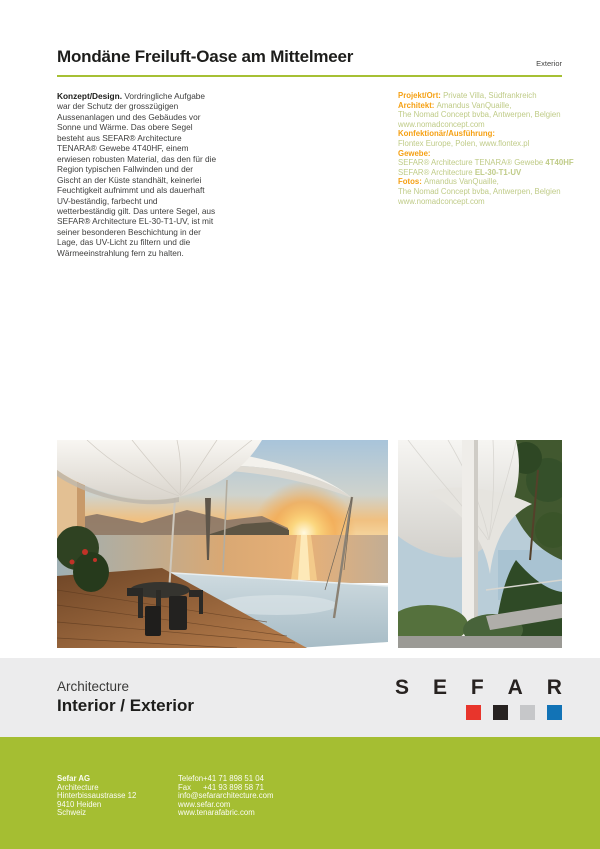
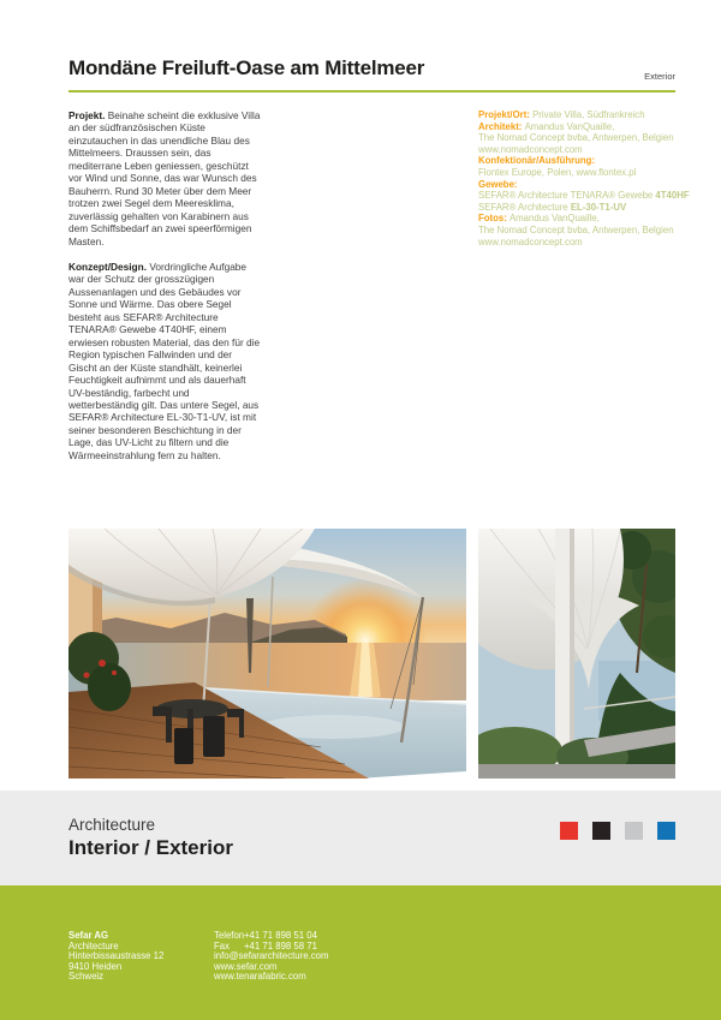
  Mondäne Freiluft-Oase am Mittelmeer
  Exterior
+ Projekt. Beinahe scheint die exklusive Villa an der südfranzösischen Küste einzutauchen in das unendliche Blau des Mittelmeers. Draussen sein, das mediterrane Leben geniessen, geschützt vor Wind und Sonne, das war Wunsch des Bauherrn. Rund 30 Meter über dem Meer trotzen zwei Segel dem Meeresklima, zuverlässig gehalten von Karabinern aus dem Schiffsbedarf an zwei speerförmigen Masten.
  Konzept/Design. Vordringliche Aufgabe war der Schutz der grosszügigen Aussenanlagen und des Gebäudes vor Sonne und Wärme. Das obere Segel besteht aus SEFAR® Architecture TENARA® Gewebe 4T40HF, einem erwiesen robusten Material, das den für die Region typischen Fallwinden und der Gischt an der Küste standhält, keinerlei Feuchtigkeit aufnimmt und als dauerhaft UV-beständig, farbecht und wetterbeständig gilt. Das untere Segel, aus SEFAR® Architecture EL-30-T1-UV, ist mit seiner besonderen Beschichtung in der Lage, das UV-Licht zu filtern und die Wärmeeinstrahlung fern zu halten.
  Projekt/Ort: Private Villa, Südfrankreich
  Architekt: Amandus VanQuaille,
  The Nomad Concept bvba, Antwerpen, Belgien
  www.nomadconcept.com
  Konfektionär/Ausführung:
  Flontex Europe, Polen, www.flontex.pl
  Gewebe:
  SEFAR® Architecture TENARA® Gewebe 4T40HF
  SEFAR® Architecture EL-30-T1-UV
  Fotos: Amandus VanQuaille,
  The Nomad Concept bvba, Antwerpen, Belgien
  www.nomadconcept.com
  Architecture
  Interior / Exterior
- S
- E
- F
- A
- R
  Sefar AG
  Architecture
  Hinterbissaustrasse 12
  9410 Heiden
  Schweiz
  Telefon+41 71 898 51 04
- Fax +41 93 898 58 71
+ Fax +41 71 898 58 71
  info@sefararchitecture.com
  www.sefar.com
  www.tenarafabric.com
